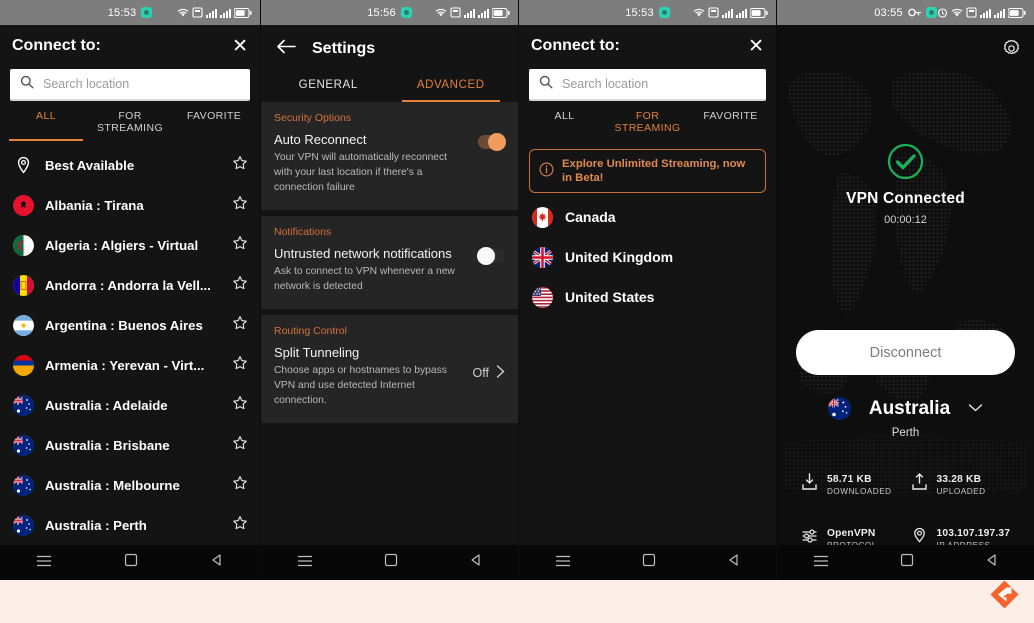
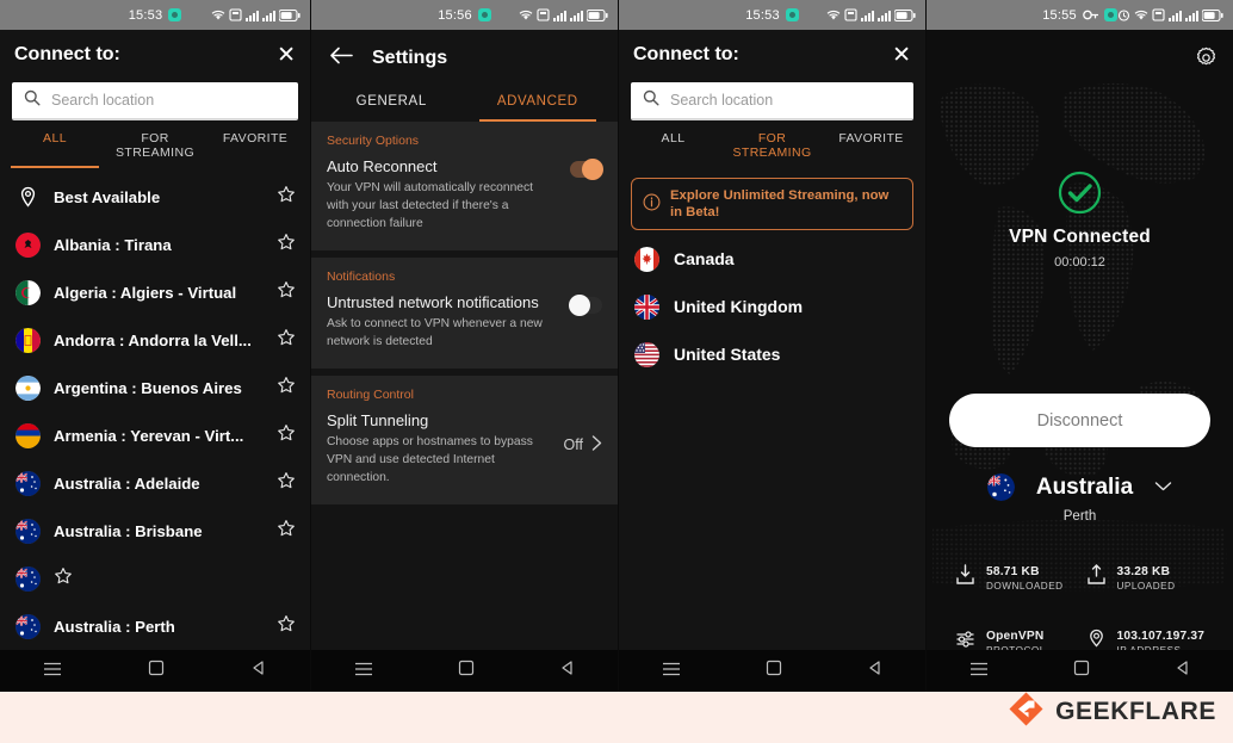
  15:53
  Connect to:
  ✕
  Search location
  ALL
  FOR
  STREAMING
  FAVORITE
  Best Available
  Albania : Tirana
  Algeria : Algiers - Virtual
  Andorra : Andorra la Vell...
  Argentina : Buenos Aires
  Armenia : Yerevan - Virt...
  Australia : Adelaide
  Australia : Brisbane
- Australia : Melbourne
  Australia : Perth
  15:56
  Settings
  GENERAL
  ADVANCED
  Security Options
  Auto Reconnect
- Your VPN will automatically reconnect with your last location if there's a connection failure
+ Your VPN will automatically reconnect with your last detected if there's a connection failure
  Notifications
  Untrusted network notifications
  Ask to connect to VPN whenever a new network is detected
  Routing Control
  Split Tunneling
  Choose apps or hostnames to bypass VPN and use detected Internet connection.
  Off
  15:53
  Connect to:
  ✕
  Search location
  ALL
  FOR
  STREAMING
  FAVORITE
  Explore Unlimited Streaming, now in Beta!
  Canada
  United Kingdom
  United States
- 03:55
+ 15:55
  VPN Connected
  00:00:12
  Disconnect
  Australia
  Perth
  58.71 KB
  DOWNLOADED
  33.28 KB
  UPLOADED
  OpenVPN
  103.107.197.37
+ GEEKFLARE
